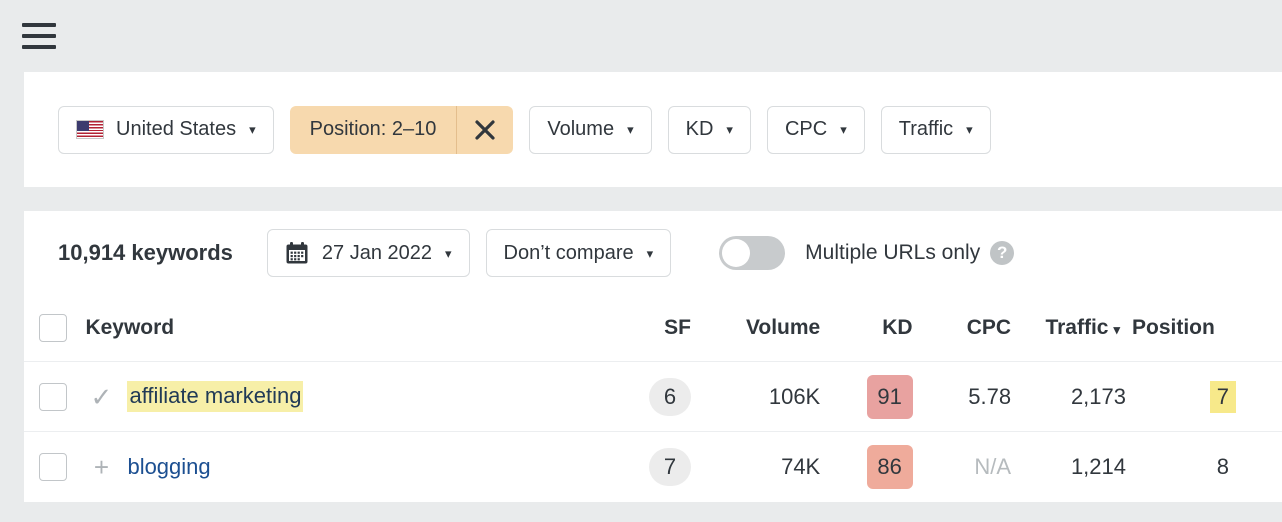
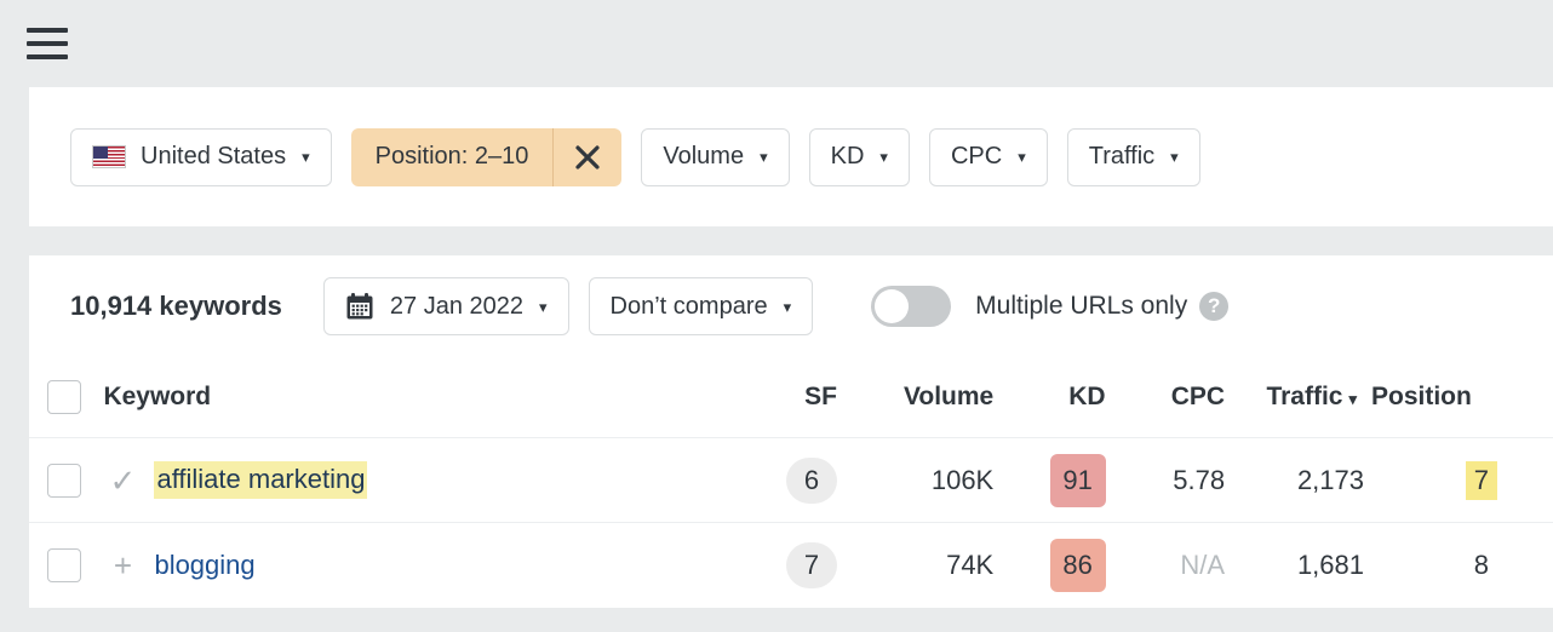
  United States
  ▾
  Position: 2–10
  Volume
  ▾
  KD
  ▾
  CPC
  ▾
  Traffic
  ▾
  10,914 keywords
  27 Jan 2022
  ▾
  Don’t compare
  ▾
  Multiple URLs only
  ?
  	Keyword	SF	Volume	KD	CPC	Traffic ▾	Position
  	✓ affiliate marketing	6	106K	91	5.78	2,173	7
- 	+ blogging	7	74K	86	N/A	1,214	8
+ 	+ blogging	7	74K	86	N/A	1,681	8
